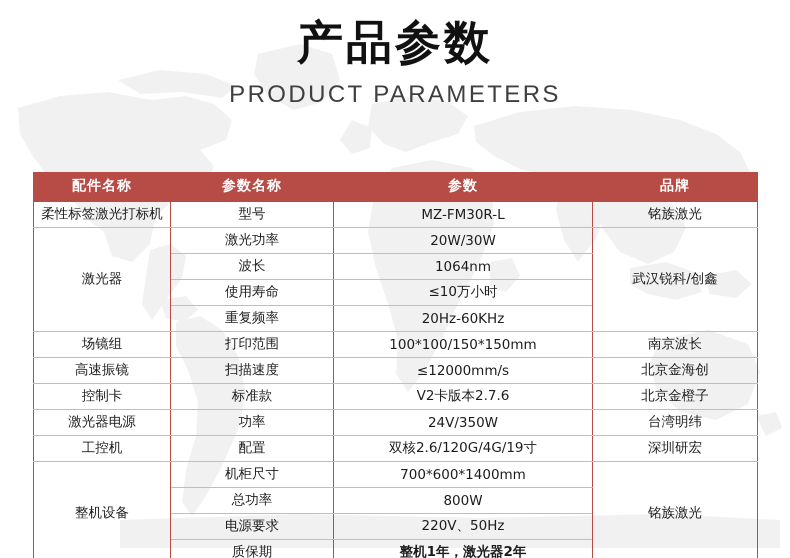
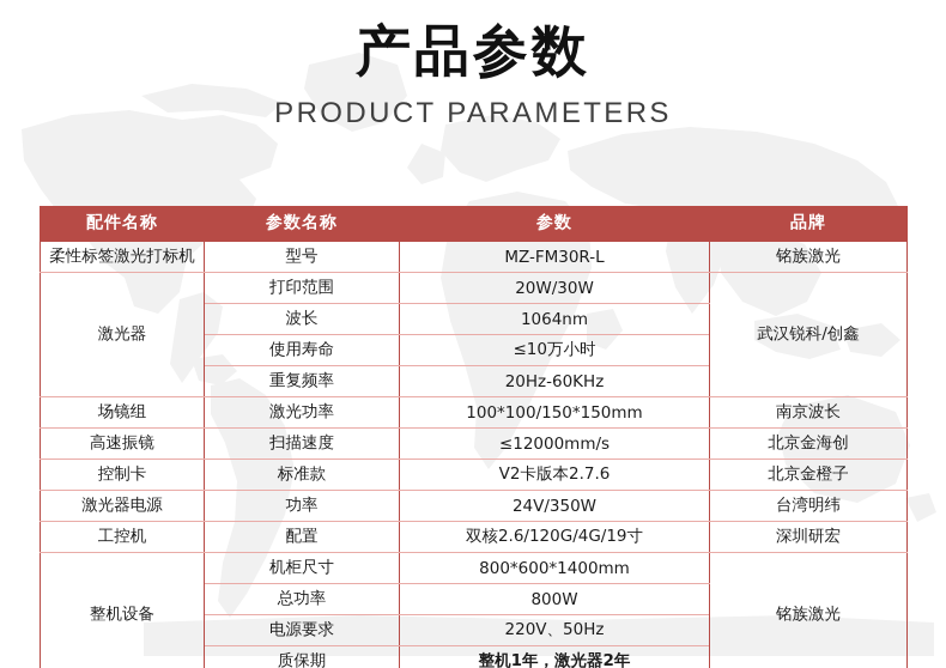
  产品参数
  PRODUCT PARAMETERS
  配件名称	参数名称	参数	品牌
  柔性标签激光打标机	型号	MZ-FM30R-L	铭族激光
- 激光器	激光功率	20W/30W	武汉锐科/创鑫
+ 激光器	打印范围	20W/30W	武汉锐科/创鑫
  波长	1064nm
  使用寿命	≤10万小时
  重复频率	20Hz-60KHz
- 场镜组	打印范围	100*100/150*150mm	南京波长
+ 场镜组	激光功率	100*100/150*150mm	南京波长
  高速振镜	扫描速度	≤12000mm/s	北京金海创
  控制卡	标准款	V2卡版本2.7.6	北京金橙子
  激光器电源	功率	24V/350W	台湾明纬
  工控机	配置	双核2.6/120G/4G/19寸	深圳研宏
- 整机设备	机柜尺寸	700*600*1400mm	铭族激光
+ 整机设备	机柜尺寸	800*600*1400mm	铭族激光
  总功率	800W
  电源要求	220V、50Hz
  质保期	整机1年，激光器2年
